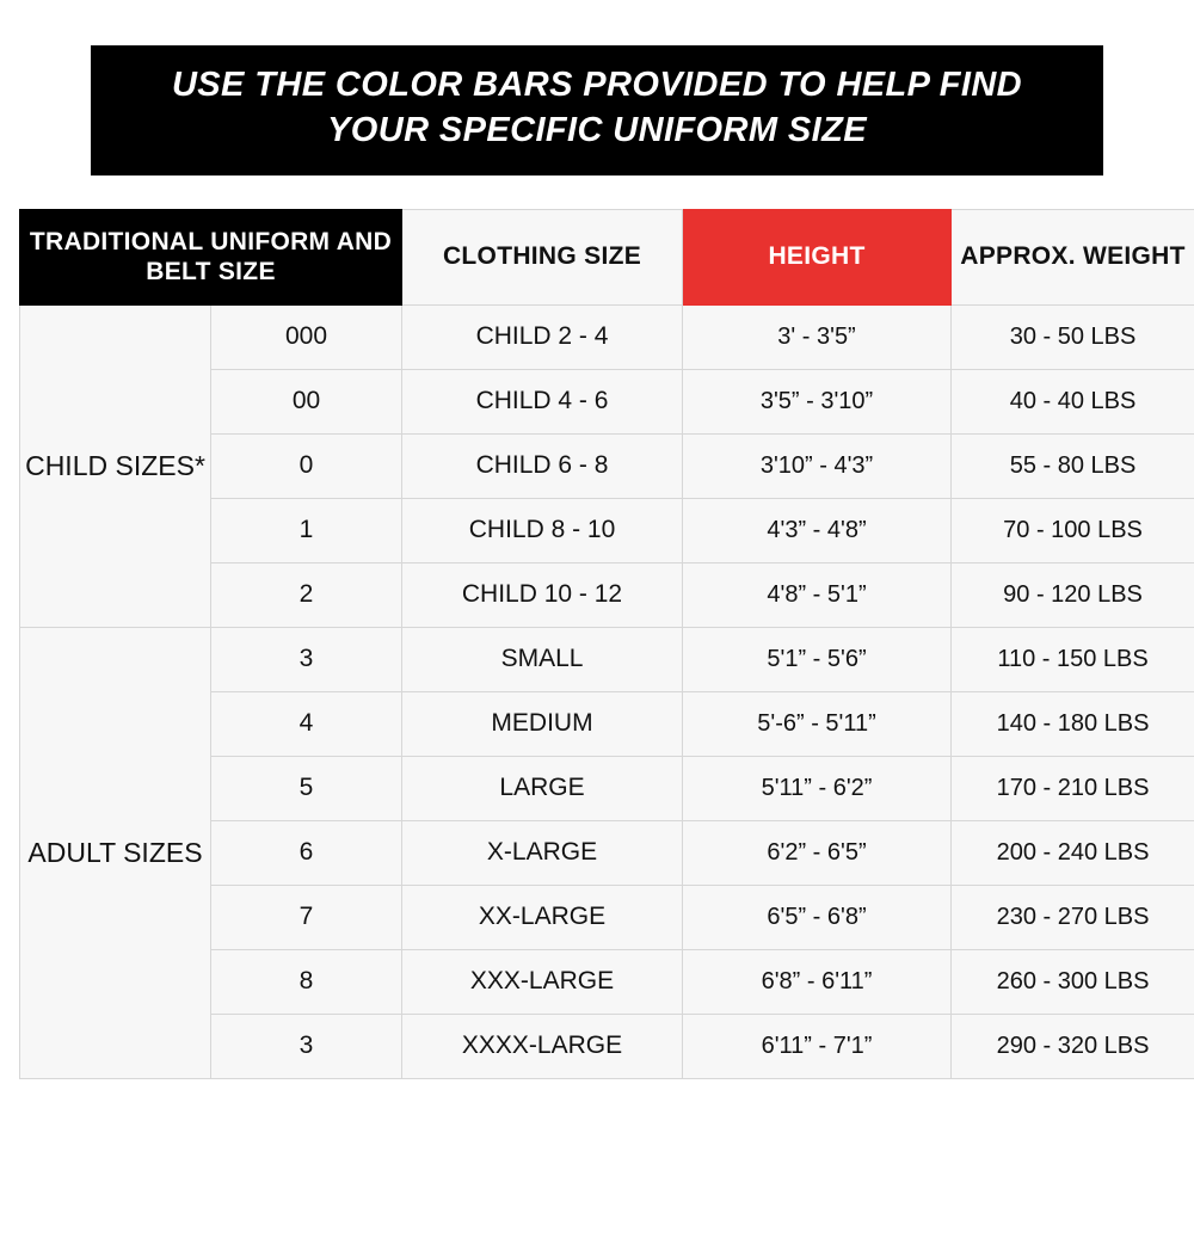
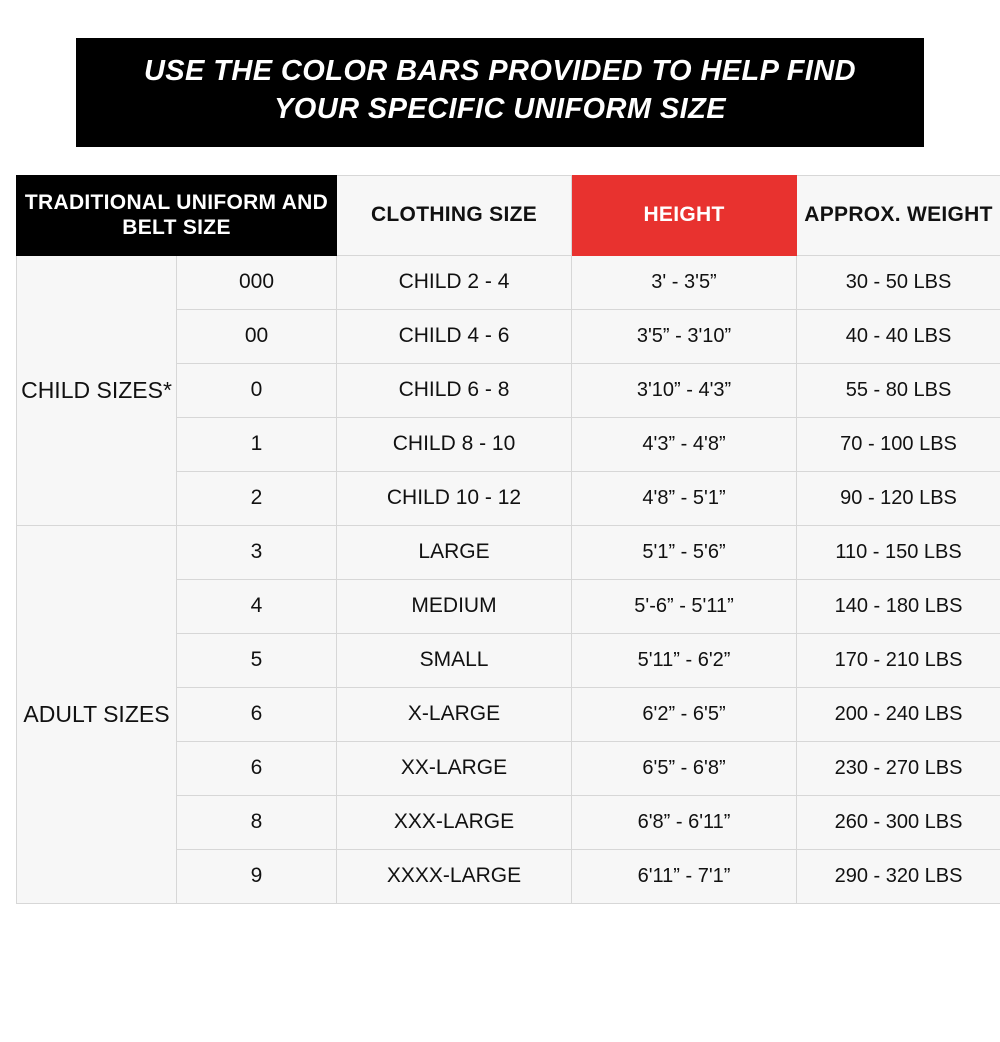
  USE THE COLOR BARS PROVIDED TO HELP FIND
  YOUR SPECIFIC UNIFORM SIZE
  TRADITIONAL UNIFORM AND BELT SIZE	CLOTHING SIZE	HEIGHT	APPROX. WEIGHT
  CHILD SIZES*	000	CHILD 2 - 4	3' - 3'5”	30 - 50 LBS
  00	CHILD 4 - 6	3'5” - 3'10”	40 - 40 LBS
  0	CHILD 6 - 8	3'10” - 4'3”	55 - 80 LBS
  1	CHILD 8 - 10	4'3” - 4'8”	70 - 100 LBS
  2	CHILD 10 - 12	4'8” - 5'1”	90 - 120 LBS
- ADULT SIZES	3	SMALL	5'1” - 5'6”	110 - 150 LBS
+ ADULT SIZES	3	LARGE	5'1” - 5'6”	110 - 150 LBS
  4	MEDIUM	5'-6” - 5'11”	140 - 180 LBS
- 5	LARGE	5'11” - 6'2”	170 - 210 LBS
+ 5	SMALL	5'11” - 6'2”	170 - 210 LBS
  6	X-LARGE	6'2” - 6'5”	200 - 240 LBS
- 7	XX-LARGE	6'5” - 6'8”	230 - 270 LBS
+ 6	XX-LARGE	6'5” - 6'8”	230 - 270 LBS
  8	XXX-LARGE	6'8” - 6'11”	260 - 300 LBS
- 3	XXXX-LARGE	6'11” - 7'1”	290 - 320 LBS
+ 9	XXXX-LARGE	6'11” - 7'1”	290 - 320 LBS
